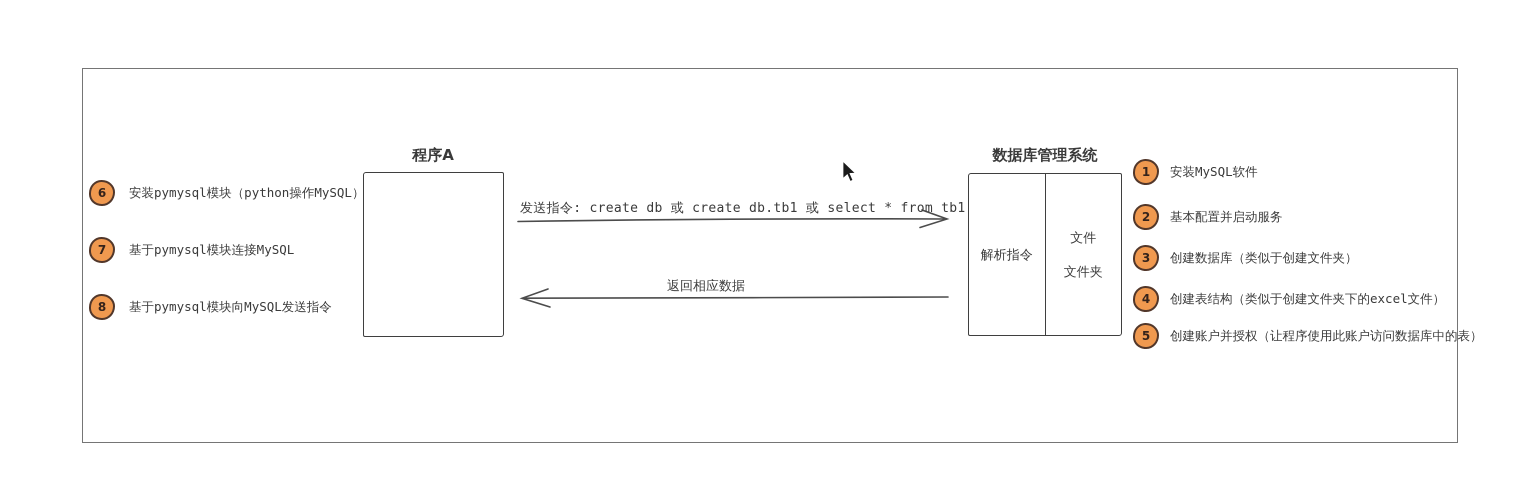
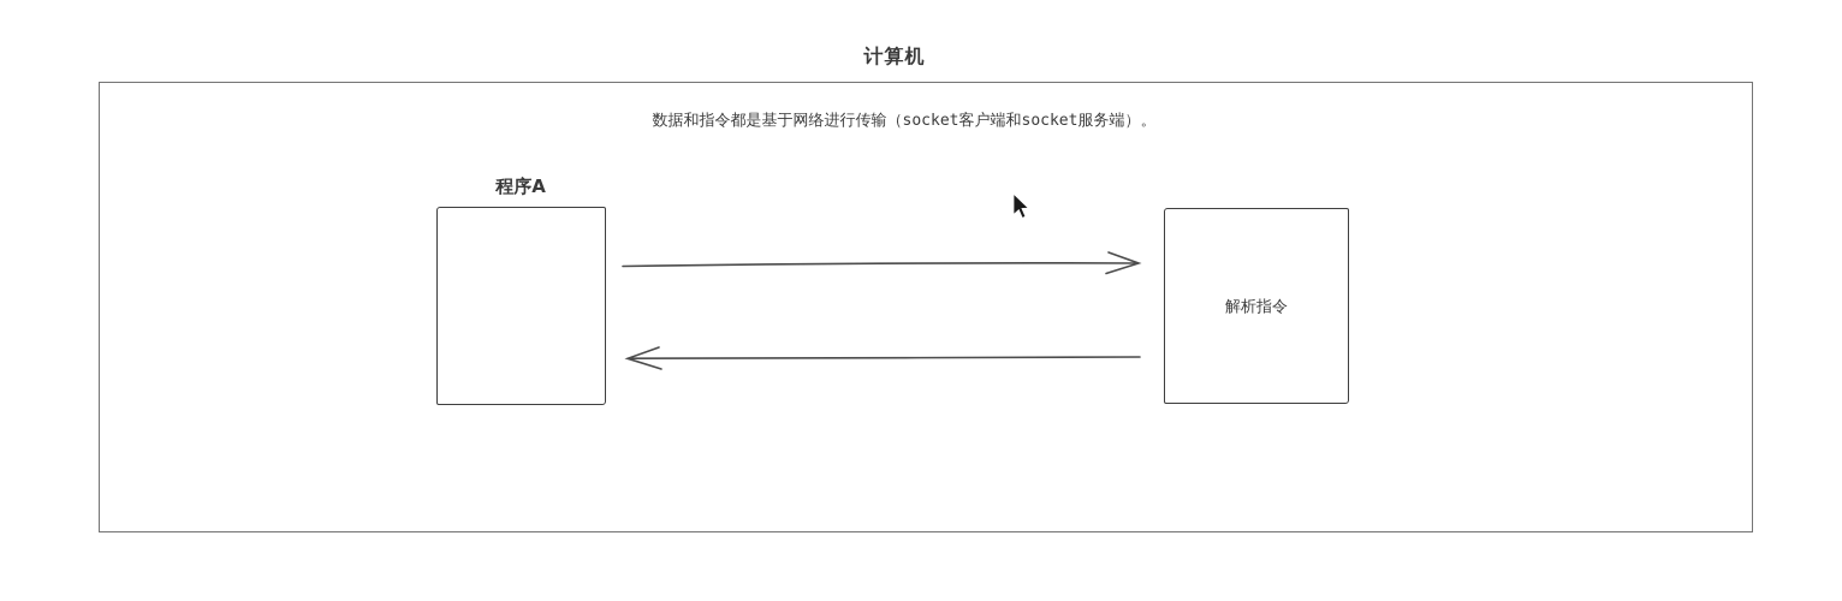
+ 计算机
+ 数据和指令都是基于网络进行传输（socket客户端和socket服务端）。
  程序A
- 数据库管理系统
  解析指令
- 文件
- 文件夹
- 发送指令: create db 或 create db.tb1 或 select * from tb1
- 返回相应数据
- 6
- 安装pymysql模块（python操作MySQL）
- 7
- 基于pymysql模块连接MySQL
- 8
- 基于pymysql模块向MySQL发送指令
- 1
- 安装MySQL软件
- 2
- 基本配置并启动服务
- 3
- 创建数据库（类似于创建文件夹）
- 4
- 创建表结构（类似于创建文件夹下的excel文件）
- 5
- 创建账户并授权（让程序使用此账户访问数据库中的表）
